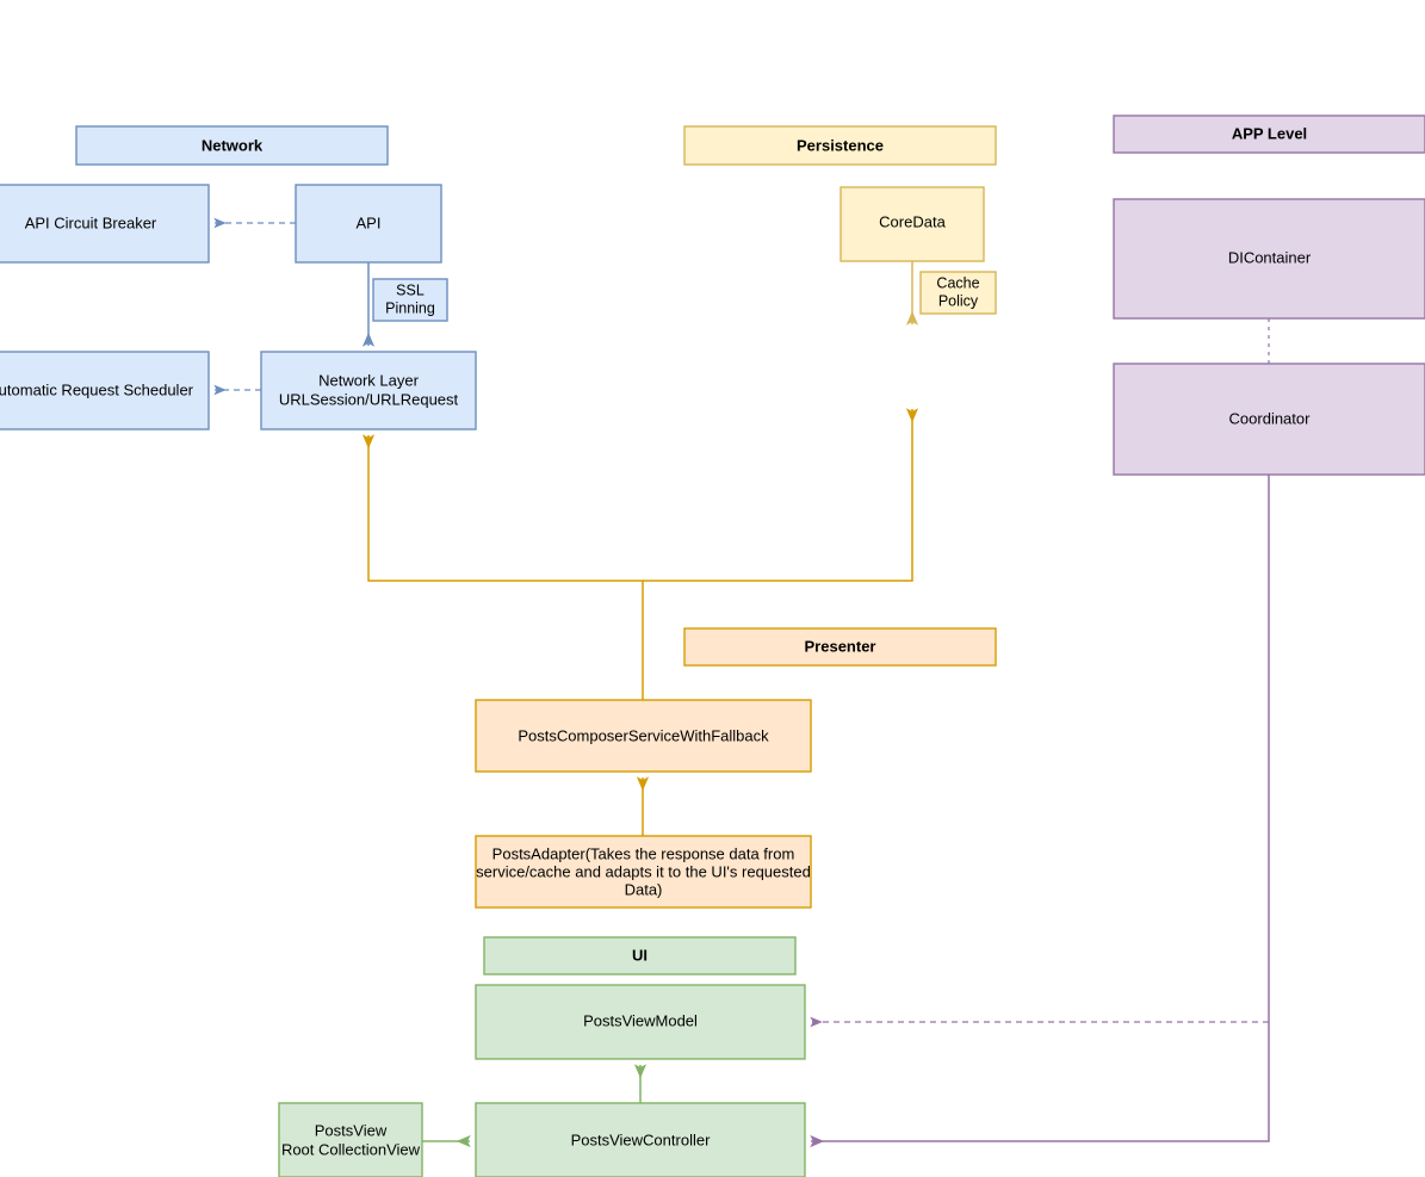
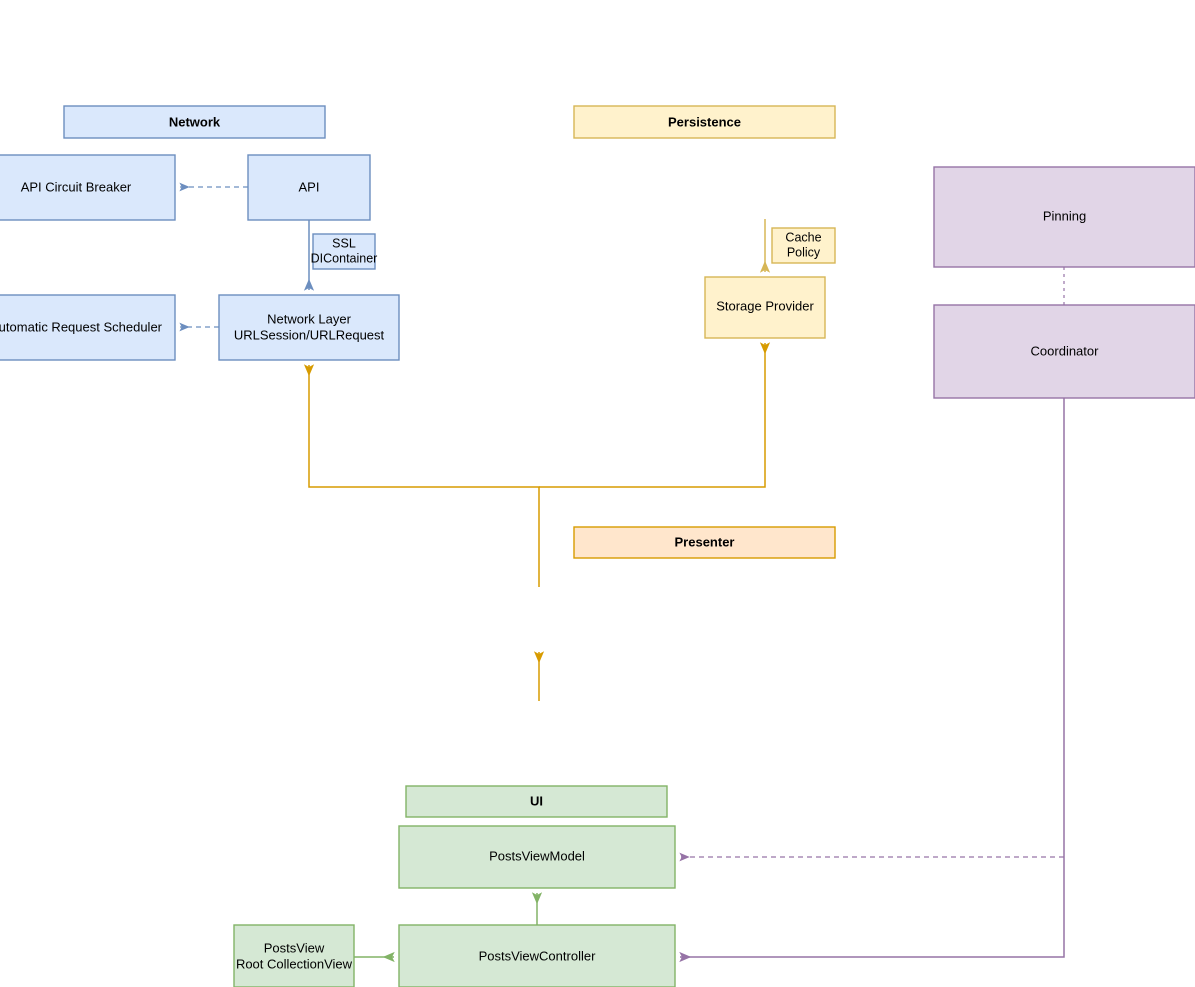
  Network
  Persistence
- APP Level
  Presenter
  UI
  API Circuit Breaker
  API
  SSL
- Pinning
+ DIContainer
  utomatic Request Scheduler
  Network Layer
  URLSession/URLRequest
- CoreData
  Cache
  Policy
+ Storage Provider
- DIContainer
+ Pinning
  Coordinator
- PostsComposerServiceWithFallback
- PostsAdapter(Takes the response data from
- service/cache and adapts it to the UI's requested
- Data)
  PostsViewModel
  PostsView
  Root CollectionView
  PostsViewController
